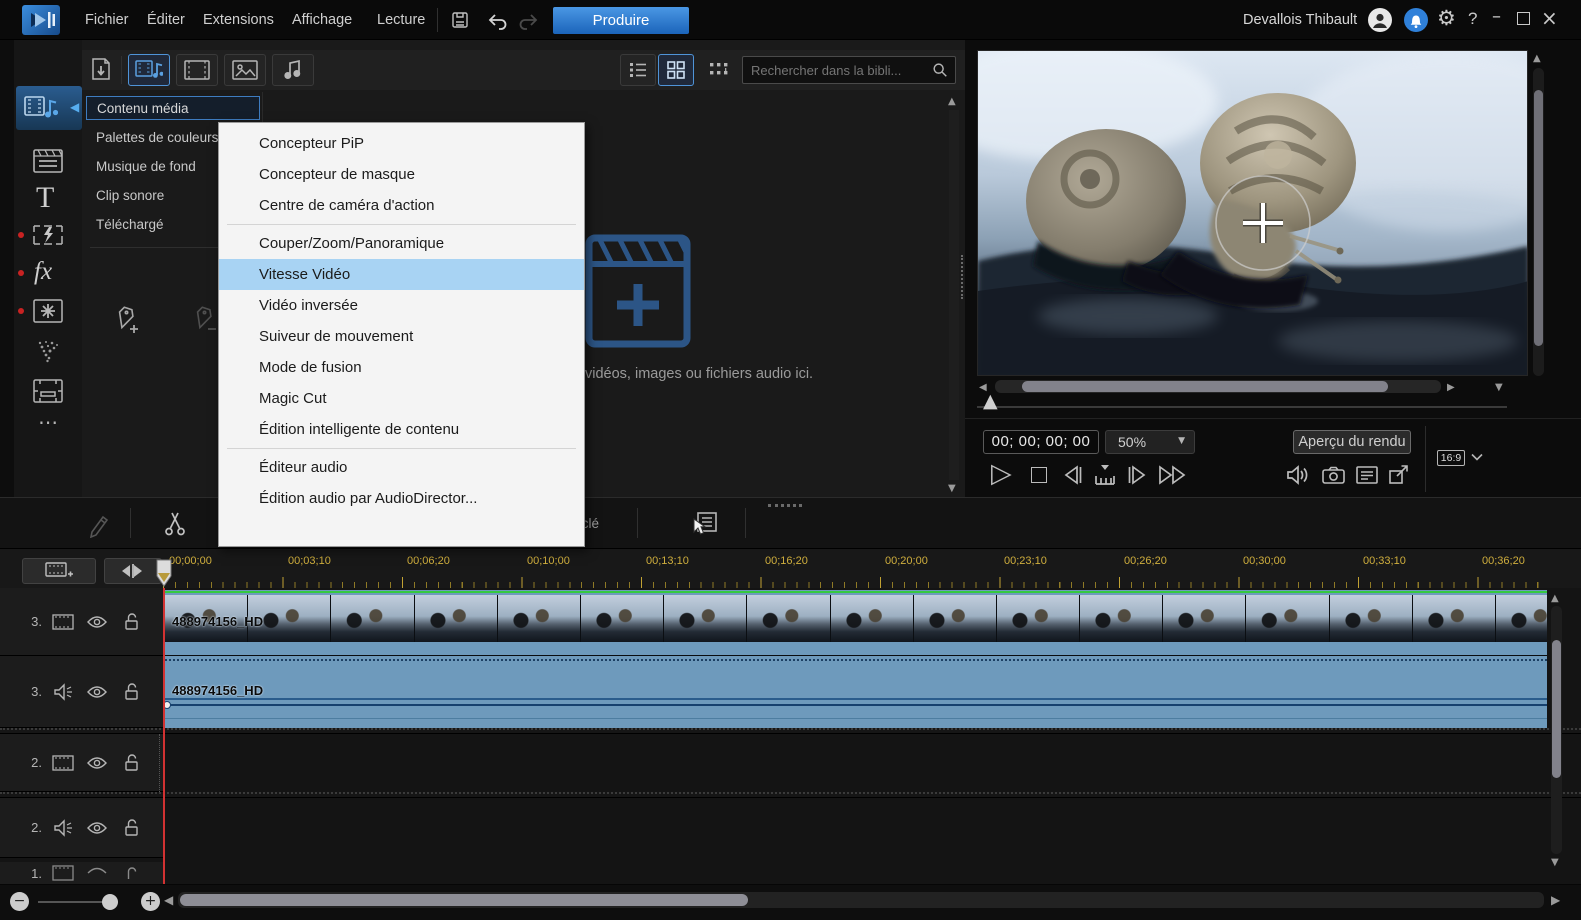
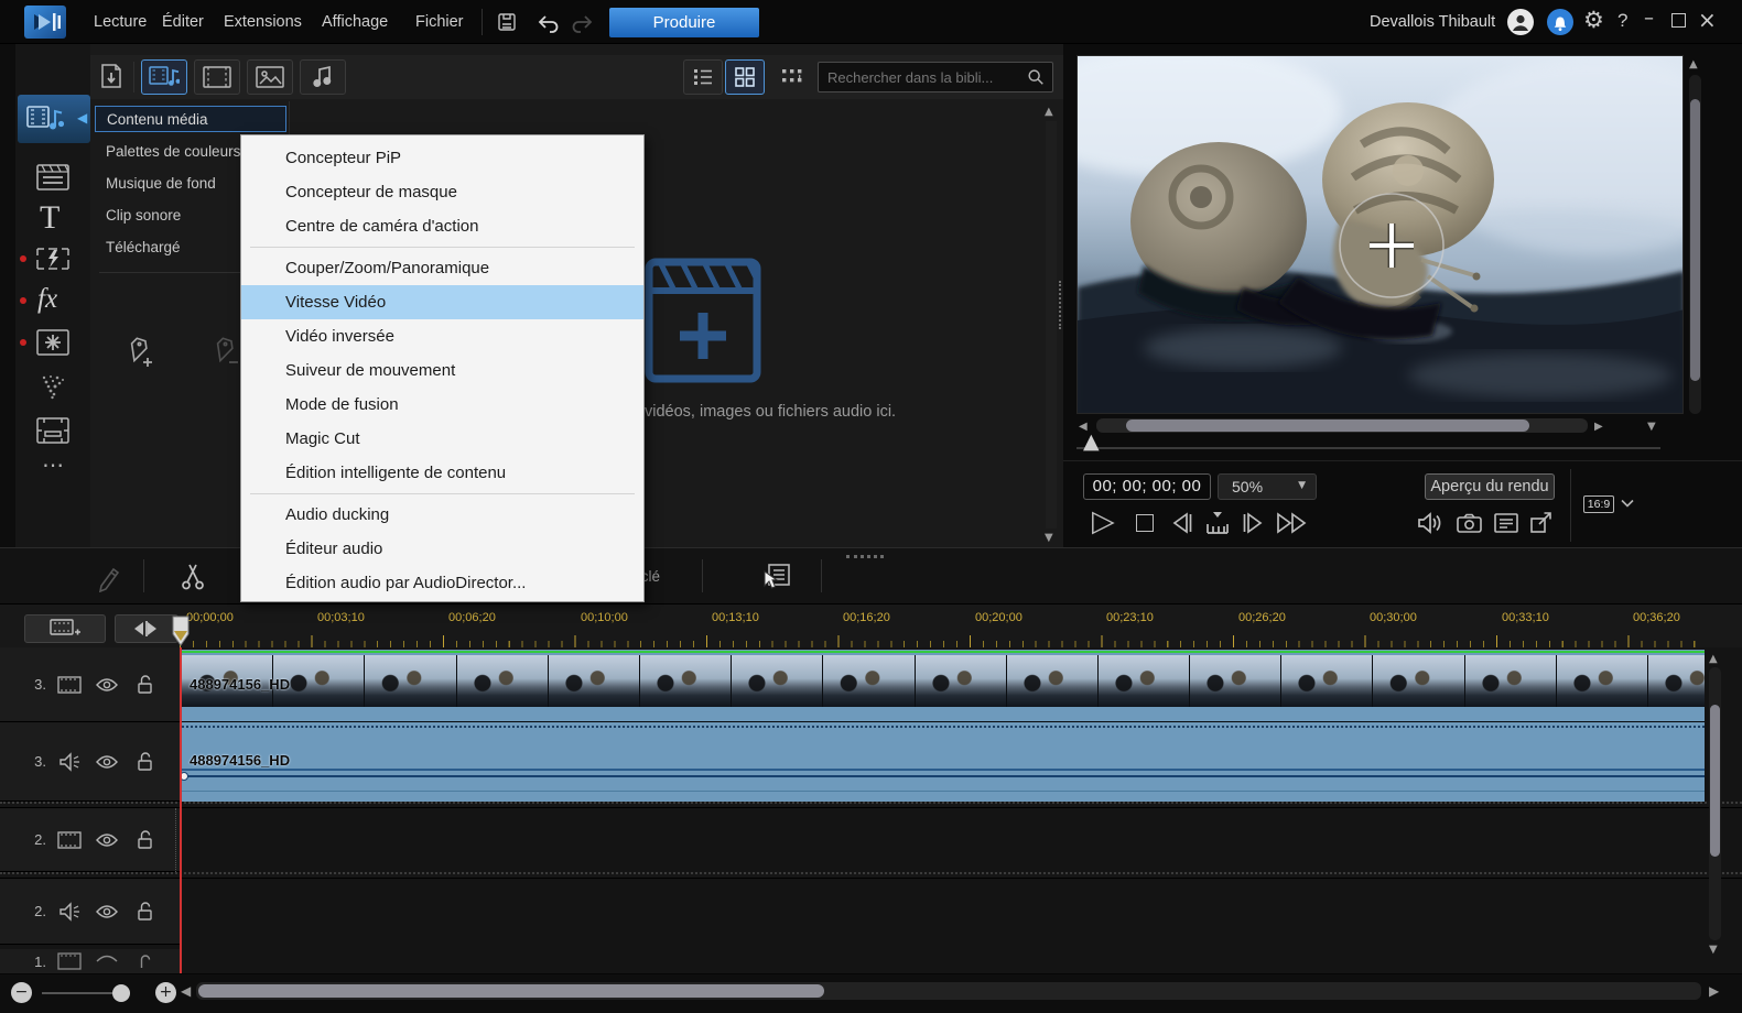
- Fichier
+ Lecture
  Éditer
  Extensions
  Affichage
- Lecture
+ Fichier
  Produire
  Devallois Thibault
  ⚙
  ?
  –
  ×
  ◀
  T
  fx
  ⋯
  Rechercher dans la bibli...
  Contenu média
  Palettes de couleurs
  Musique de fond
  Clip sonore
  Téléchargé
  vidéos, images ou fichiers audio ici.
  ▲
  ▼
  ▲
  ◀
  ▶
  ▼
  ▲
  00; 00; 00; 00
  50%
  ▼
  Aperçu du rendu
  16:9
  ▷
  00;00;00
  00;03;10
  00;06;20
  00;10;00
  00;13;10
  00;16;20
  00;20;00
  00;23;10
  00;26;20
  00;30;00
  00;33;10
  00;36;20
  3.
  3.
  2.
  2.
  1.
  488974156_HD
  488974156_HD
  ▲
  ▼
  −
  +
  ◀
  ▶
  Concepteur PiP
  Concepteur de masque
  Centre de caméra d'action
  Couper/Zoom/Panoramique
  Vitesse Vidéo
  Vidéo inversée
  Suiveur de mouvement
  Mode de fusion
  Magic Cut
  Édition intelligente de contenu
+ Audio ducking
  Éditeur audio
  Édition audio par AudioDirector...
